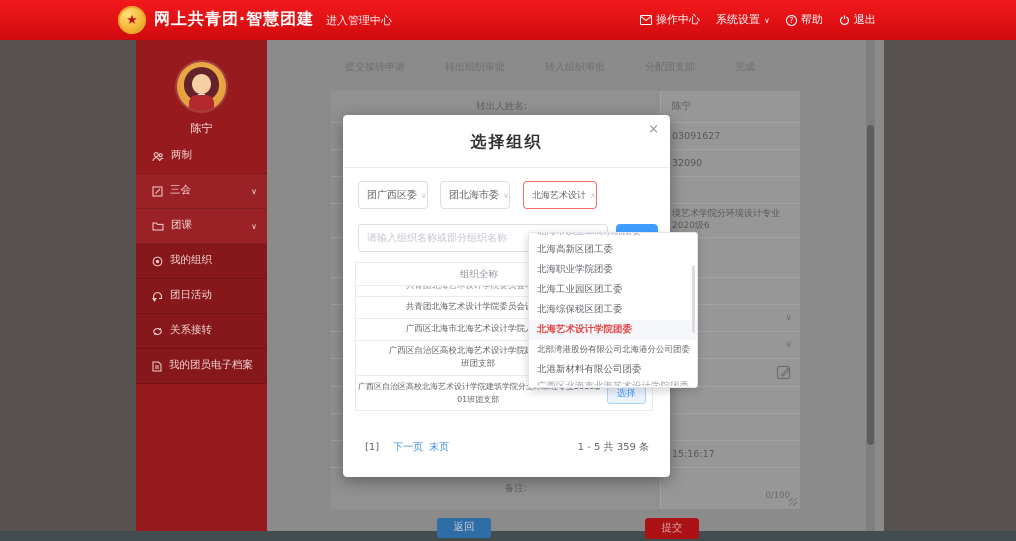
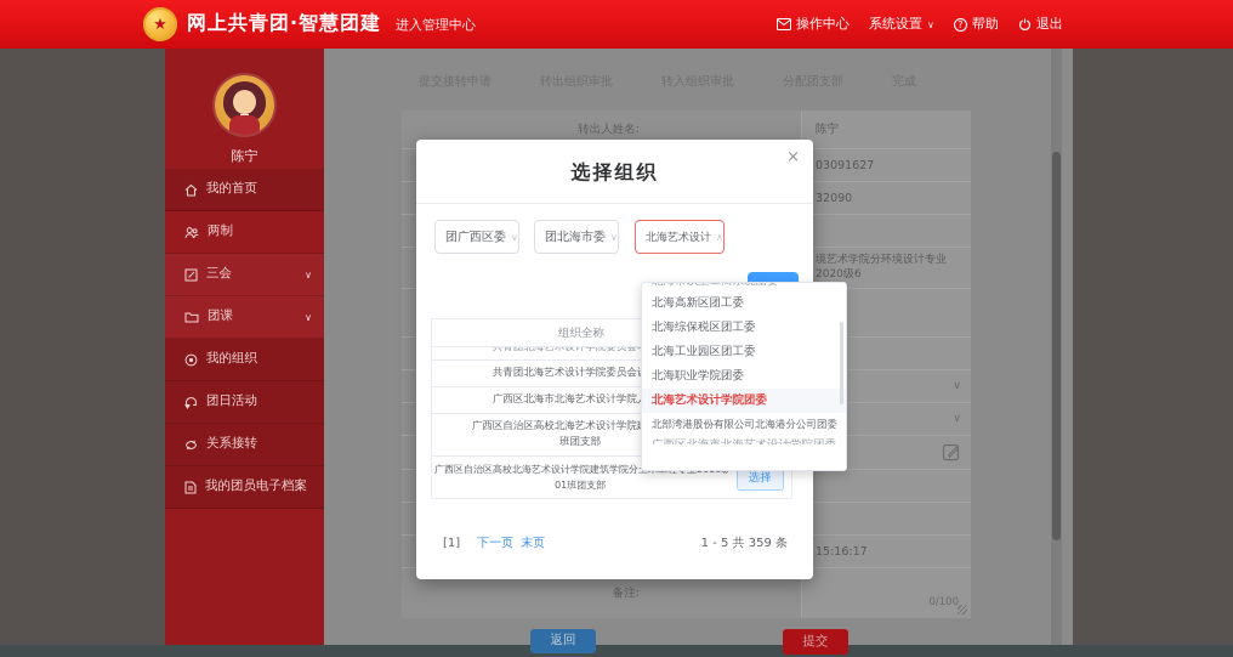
  ★
  网上共青团·智慧团建
  进入管理中心
  操作中心
  系统设置
  ∨
  ?
  帮助
  退出
  陈宁
+ 我的首页
  两制
  三会
  ∨
  团课
  ∨
  我的组织
  团日活动
  关系接转
  我的团员电子档案
  提交接转申请
  转出组织审批
  转入组织审批
  分配团支部
  完成
  转出人姓名:
  陈宁
  03091627
  32090
  境艺术学院分环境设计专业2020级6
  ∨
  ∨
  15:16:17
  备注:
  0/100
  返回
  提交
  ×
  选择组织
  团广西区委
  ∨
  团北海市委
  ∨
  北海艺术设计
  ∧
- 请输入组织名称或部分组织名称
  组织全称
  共青团北海艺术设计学院委员会
  共青团北海艺术设计学院委员会
  广西区北海市北海艺术设计学院
  广西区自治区高校北海艺术设计学院
  班团支部
  01班团支部
  选择
  [1]
  下一页
  末页
  1 - 5 共 359 条
  北海高新区团工委
- 北海职业学院团委
+ 北海综保税区团工委
  北海工业园区团工委
- 北海综保税区团工委
+ 北海职业学院团委
  北海艺术设计学院团委
  北部湾港股份有限公司北海港分公司团委
- 北港新材料有限公司团委
